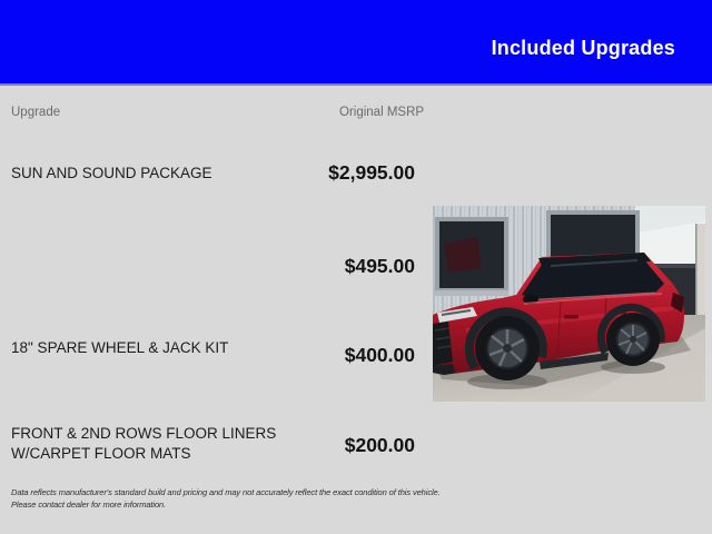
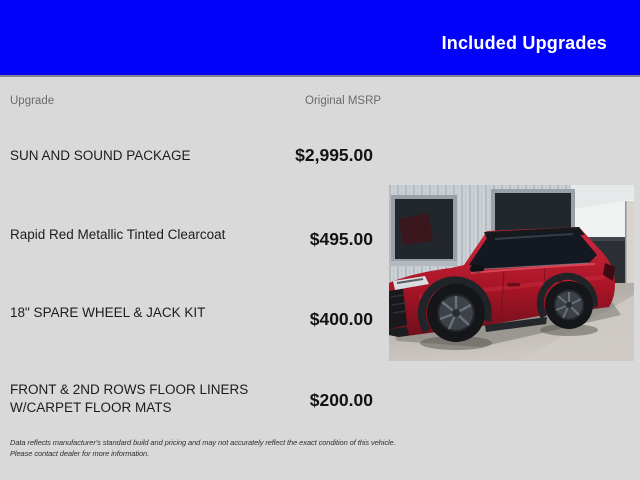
  Included Upgrades
  Upgrade
  Original MSRP
  SUN AND SOUND PACKAGE
  $2,995.00
+ Rapid Red Metallic Tinted Clearcoat
  $495.00
  18" SPARE WHEEL & JACK KIT
  $400.00
  FRONT & 2ND ROWS FLOOR LINERS W/CARPET FLOOR MATS
  $200.00
  Data reflects manufacturer's standard build and pricing and may not accurately reflect the exact condition of this vehicle.
  Please contact dealer for more information.
